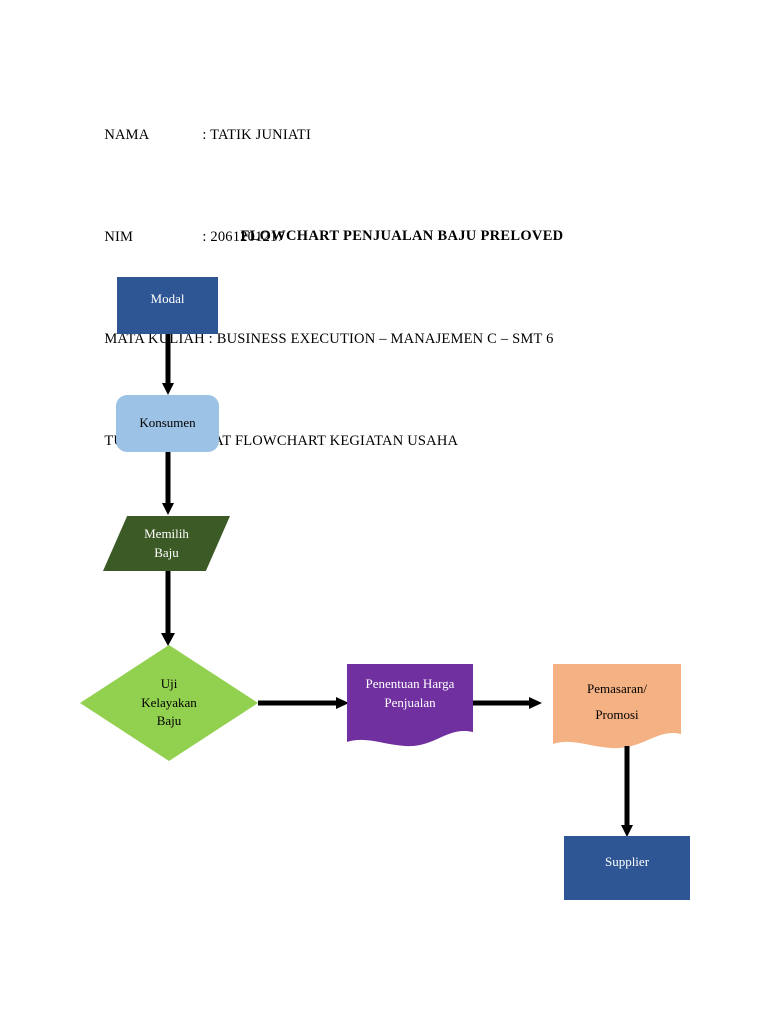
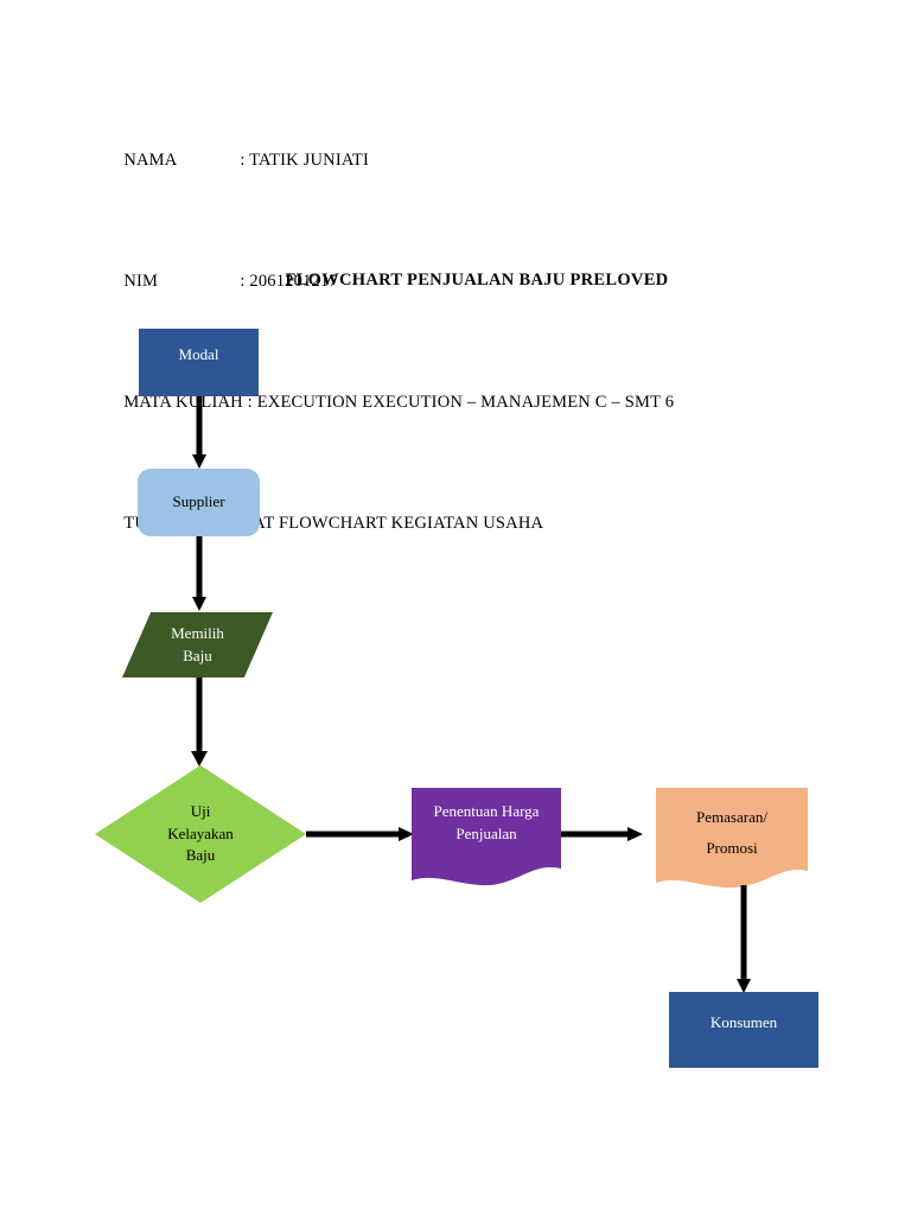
  NAMA : TATIK JUNIATI
  NIM : 2061201217
- MATA KULIAH : BUSINESS EXECUTION – MANAJEMEN C – SMT 6
+ MATA KULIAH : EXECUTION EXECUTION – MANAJEMEN C – SMT 6
  TT FLOWCHART KEGIATAN USAHA
  FLOWCHART PENJUALAN BAJU PRELOVED
  Modal
- Konsumen
+ Supplier
  Memilih
  Baju
  Uji
  Kelayakan
  Baju
  Penentuan Harga
  Penjualan
  Pemasaran/
  Promosi
- Supplier
+ Konsumen
